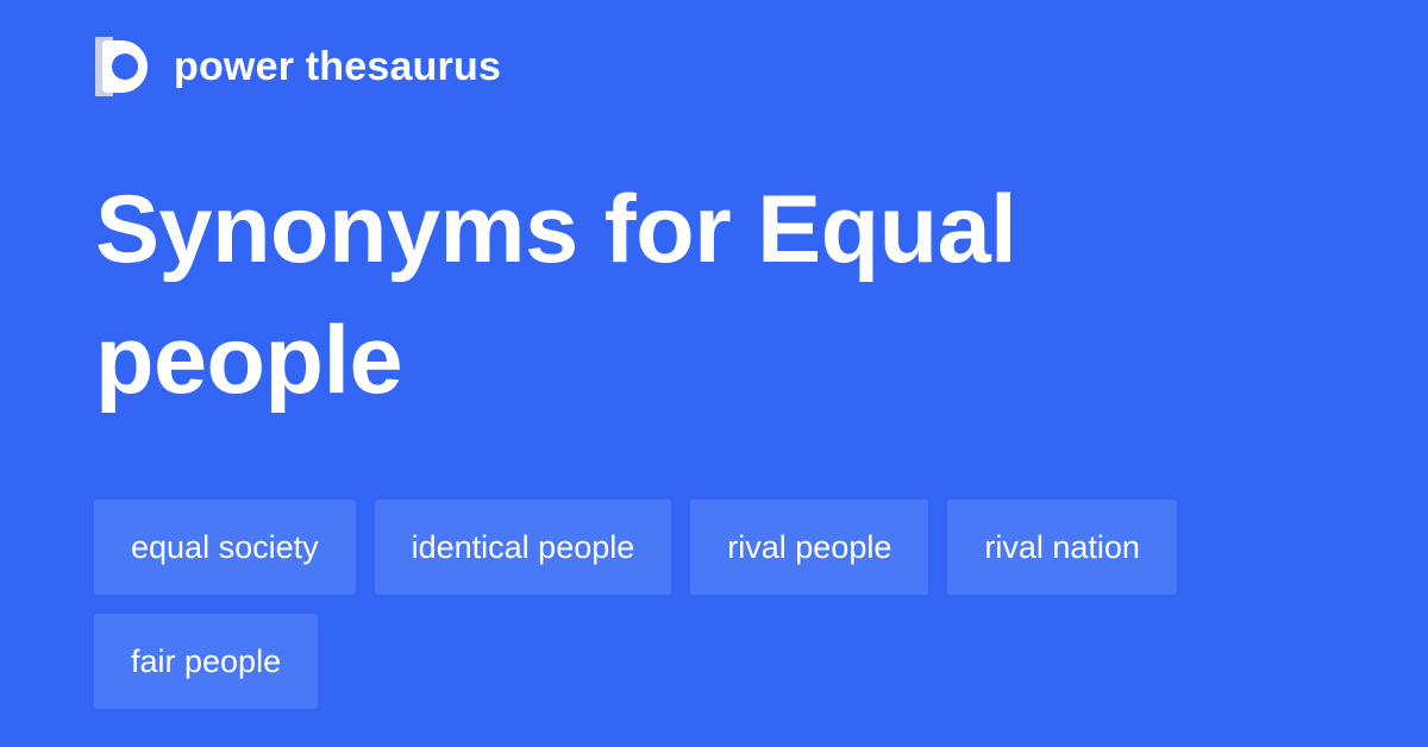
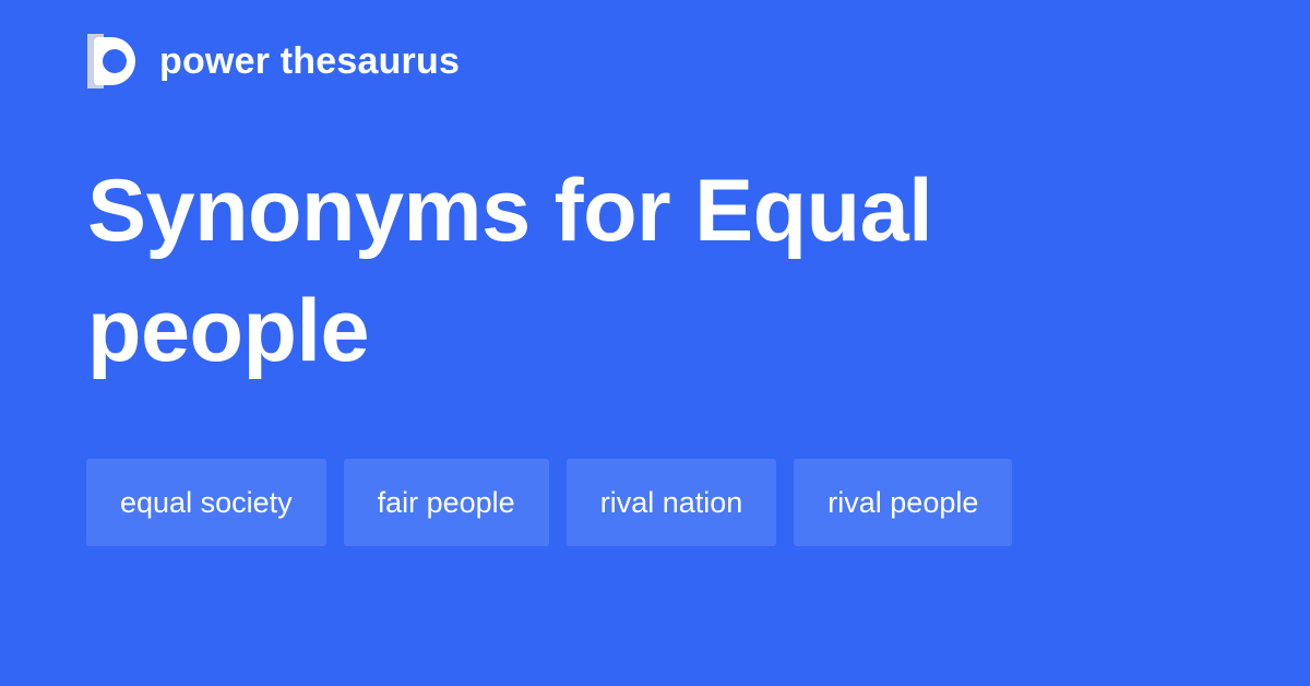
  power thesaurus
  Synonyms for Equal people
  equal society
- identical people
- rival people
+ fair people
  rival nation
- fair people
+ rival people
